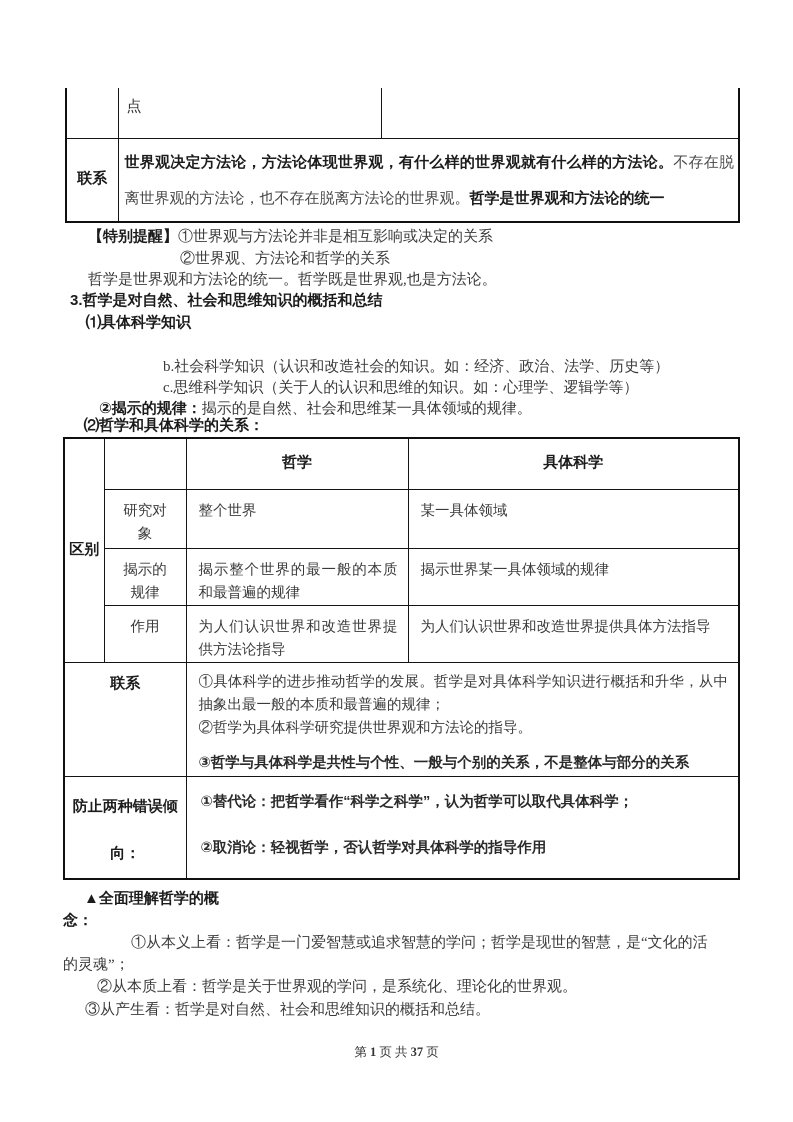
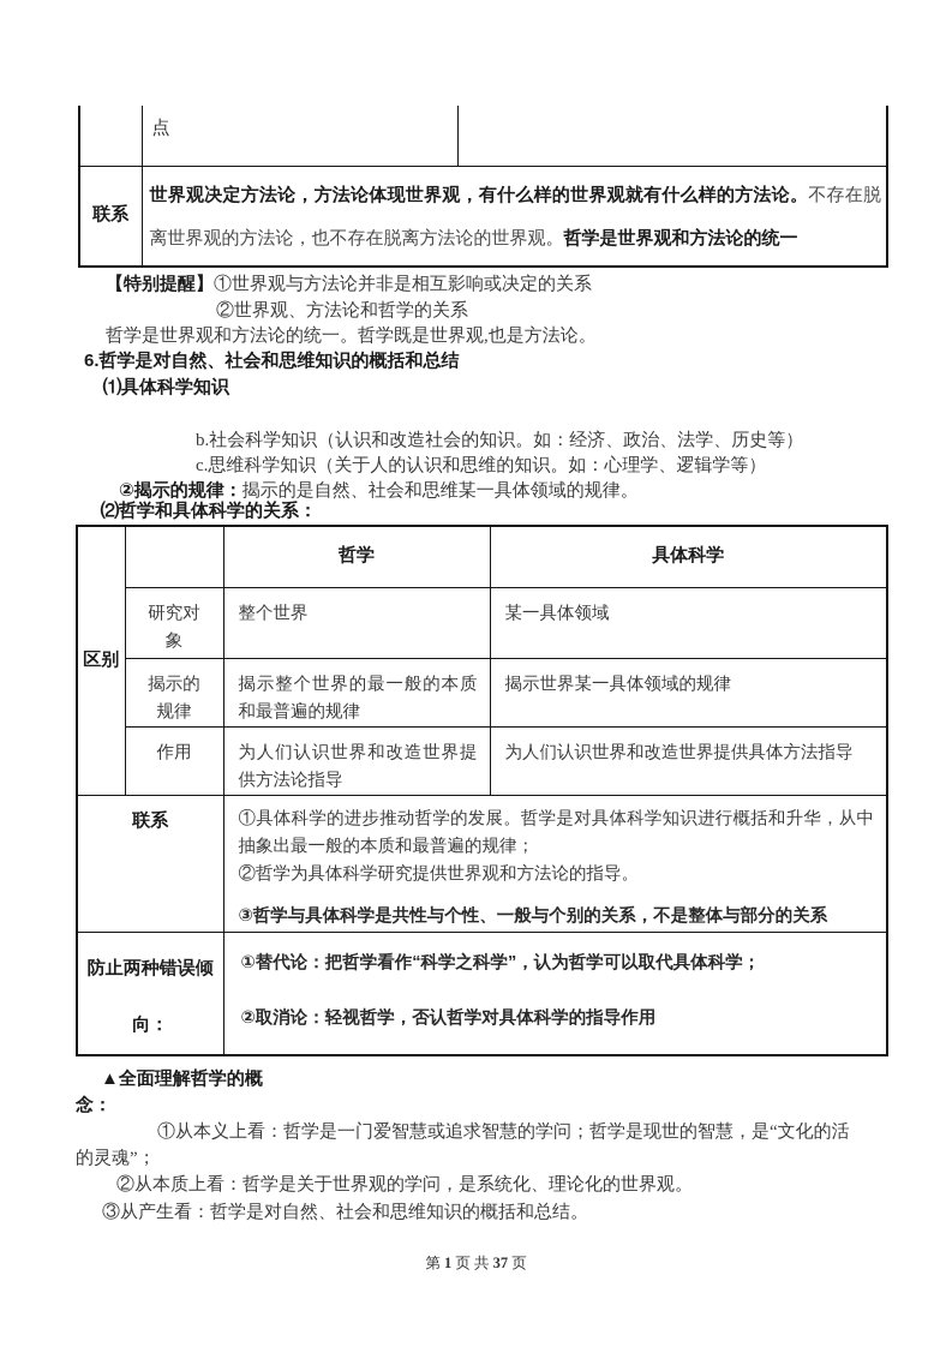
  	点
  联系	世界观决定方法论，方法论体现世界观，有什么样的世界观就有什么样的方法论。不存在脱离世界观的方法论，也不存在脱离方法论的世界观。哲学是世界观和方法论的统一
  【特别提醒】①世界观与方法论并非是相互影响或决定的关系
  ②世界观、方法论和哲学的关系
  哲学是世界观和方法论的统一。哲学既是世界观,也是方法论。
- 3.哲学是对自然、社会和思维知识的概括和总结
+ 6.哲学是对自然、社会和思维知识的概括和总结
  ⑴具体科学知识
  b.社会科学知识（认识和改造社会的知识。如：经济、政治、法学、历史等）
  c.思维科学知识（关于人的认识和思维的知识。如：心理学、逻辑学等）
  ②揭示的规律：揭示的是自然、社会和思维某一具体领域的规律。
  ⑵哲学和具体科学的关系：
  区别		哲学	具体科学
  研究对象	整个世界	某一具体领域
  揭示的规律	揭示整个世界的最一般的本质和最普遍的规律	揭示世界某一具体领域的规律
  作用	为人们认识世界和改造世界提供方法论指导	为人们认识世界和改造世界提供具体方法指导
  联系	①具体科学的进步推动哲学的发展。哲学是对具体科学知识进行概括和升华，从中抽象出最一般的本质和最普遍的规律； ②哲学为具体科学研究提供世界观和方法论的指导。 ③哲学与具体科学是共性与个性、一般与个别的关系，不是整体与部分的关系
  防止两种错误倾向：	①替代论：把哲学看作“科学之科学”，认为哲学可以取代具体科学； ②取消论：轻视哲学，否认哲学对具体科学的指导作用
  ▲全面理解哲学的概
  念：
  ①从本义上看：哲学是一门爱智慧或追求智慧的学问；哲学是现世的智慧，是“文化的活
  的灵魂”；
  ②从本质上看：哲学是关于世界观的学问，是系统化、理论化的世界观。
  ③从产生看：哲学是对自然、社会和思维知识的概括和总结。
  第 1 页 共 37 页
